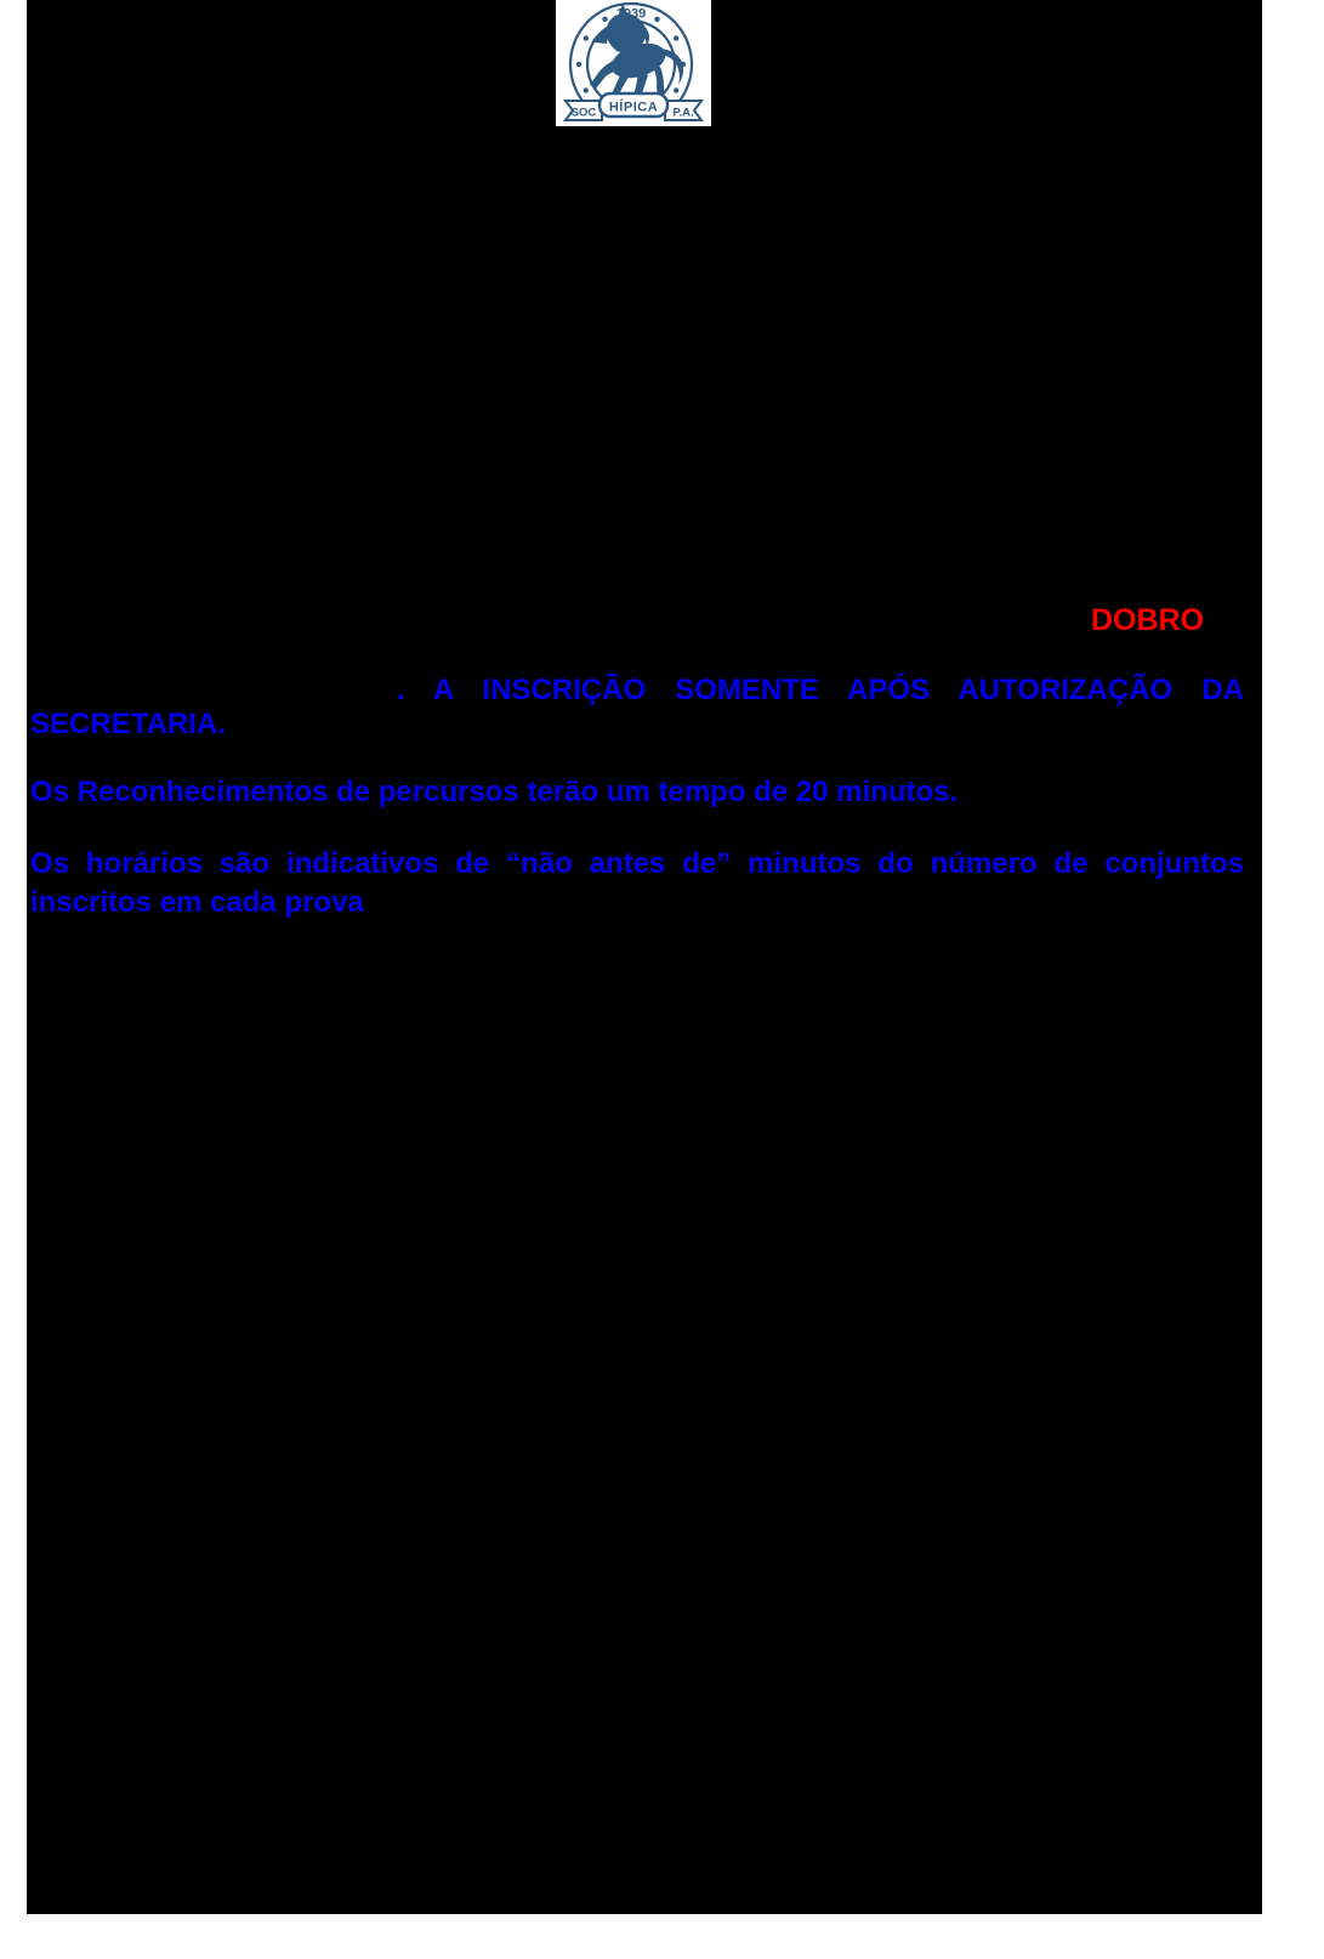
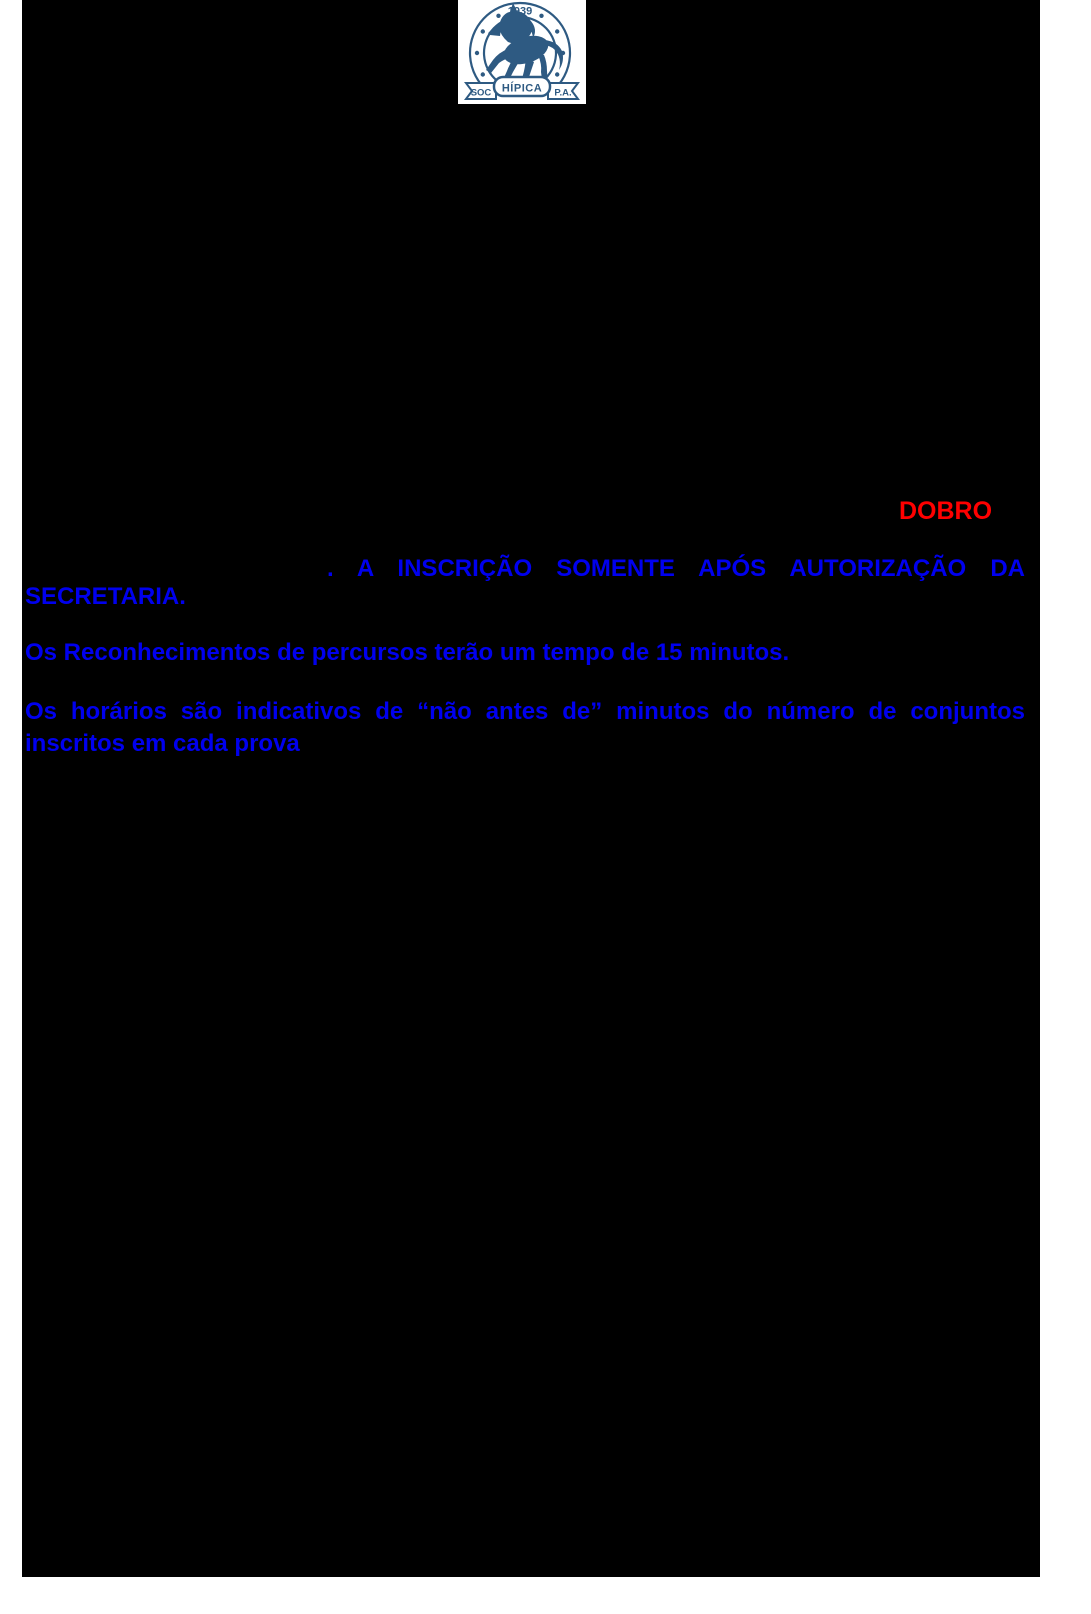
  SOC
  P.A.
  HÍPICA
  DOBRO
  . A INSCRIÇÃO SOMENTE APÓS AUTORIZAÇÃO DA
  SECRETARIA.
- Os Reconhecimentos de percursos terão um tempo de 20 minutos.
+ Os Reconhecimentos de percursos terão um tempo de 15 minutos.
  Os horários são indicativos de “não antes de” minutos do número de conjuntos
  inscritos em cada prova
